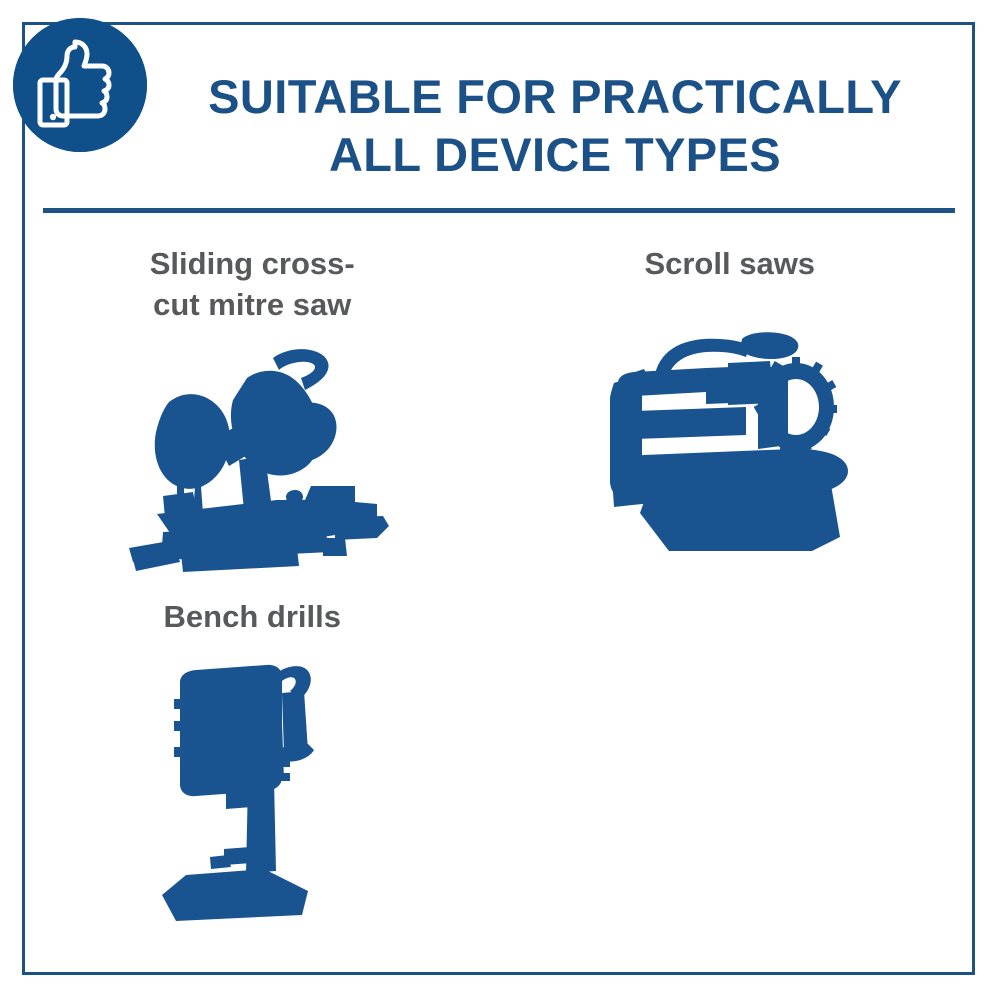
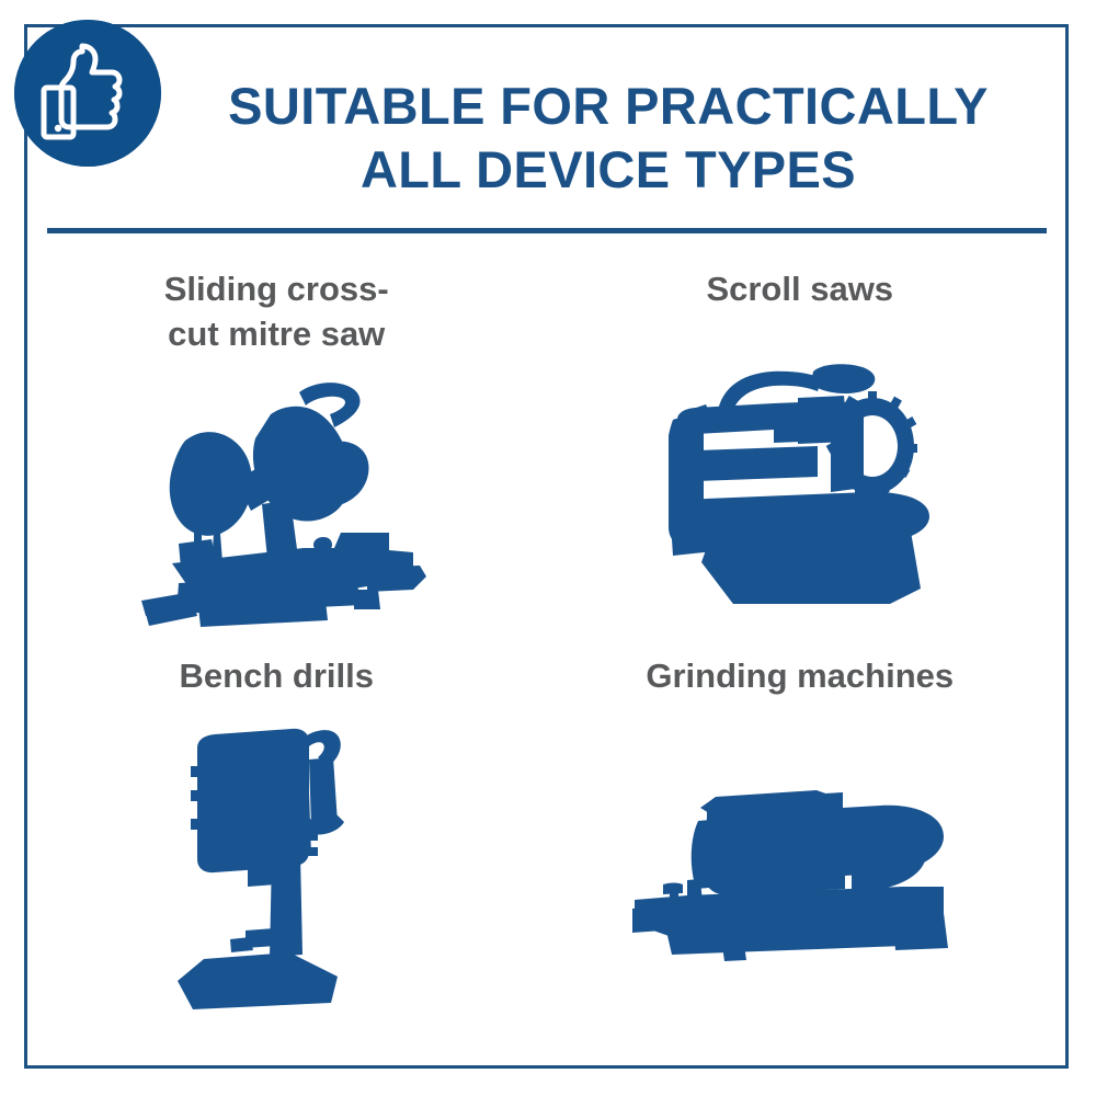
  SUITABLE FOR PRACTICALLY
  ALL DEVICE TYPES
  Sliding cross-
  cut mitre saw
  Scroll saws
  Bench drills
+ Grinding machines
